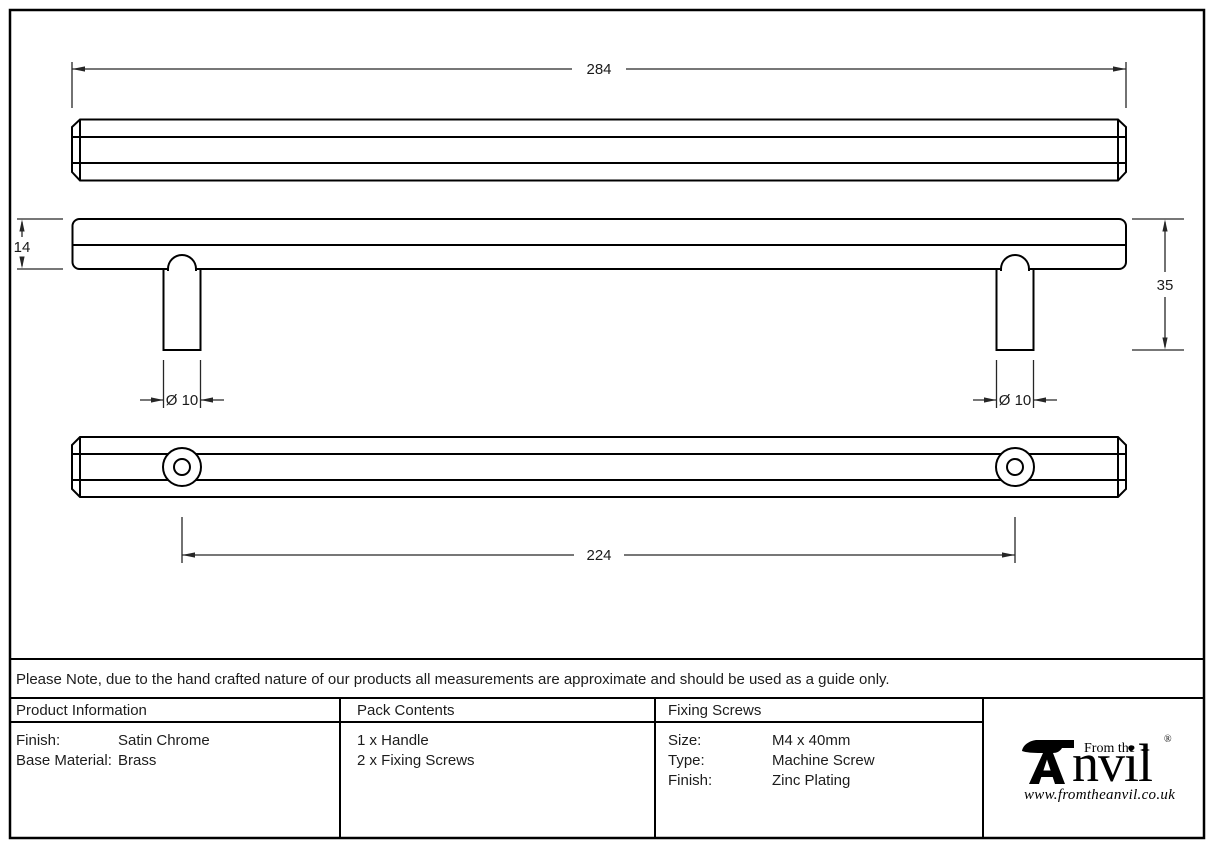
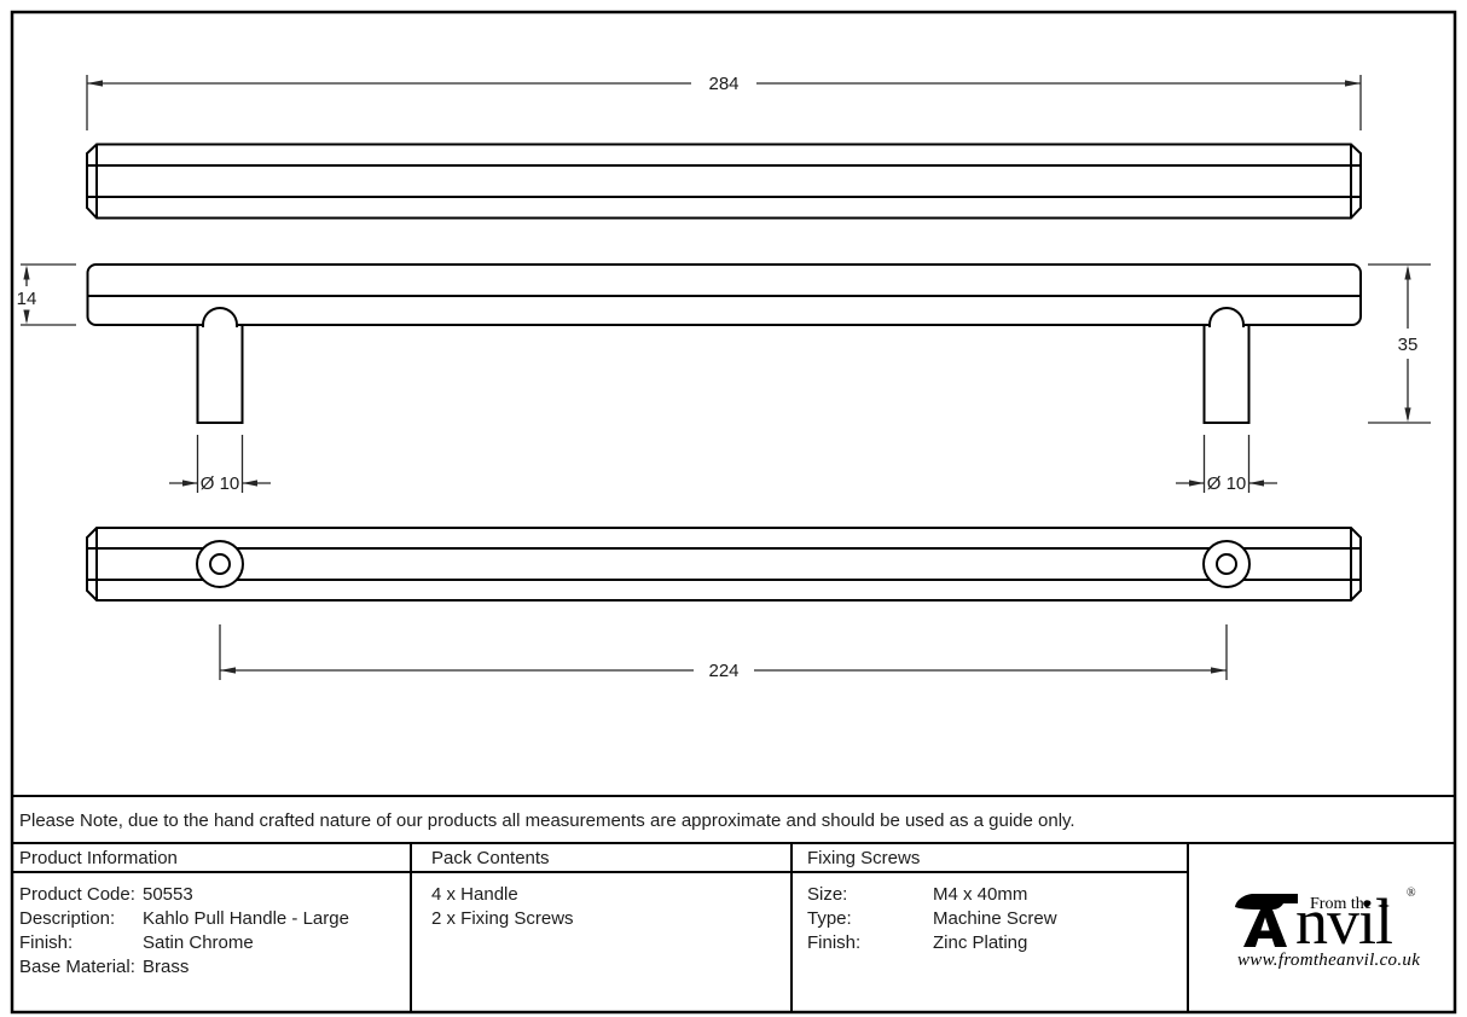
  284
  14
  35
  Ø 10
  Ø 10
  224
  Please Note, due to the hand crafted nature of our products all measurements are approximate and should be used as a guide only.
  Product Information
  Pack Contents
  Fixing Screws
+ Product Code: 50553
+ Description: Kahlo Pull Handle - Large
  Finish: Satin Chrome
  Base Material: Brass
- 1 x Handle
+ 4 x Handle
  2 x Fixing Screws
  Size: M4 x 40mm
  Type: Machine Screw
  Finish: Zinc Plating
  From the
  ®
  nvil
  www.fromtheanvil.co.uk
